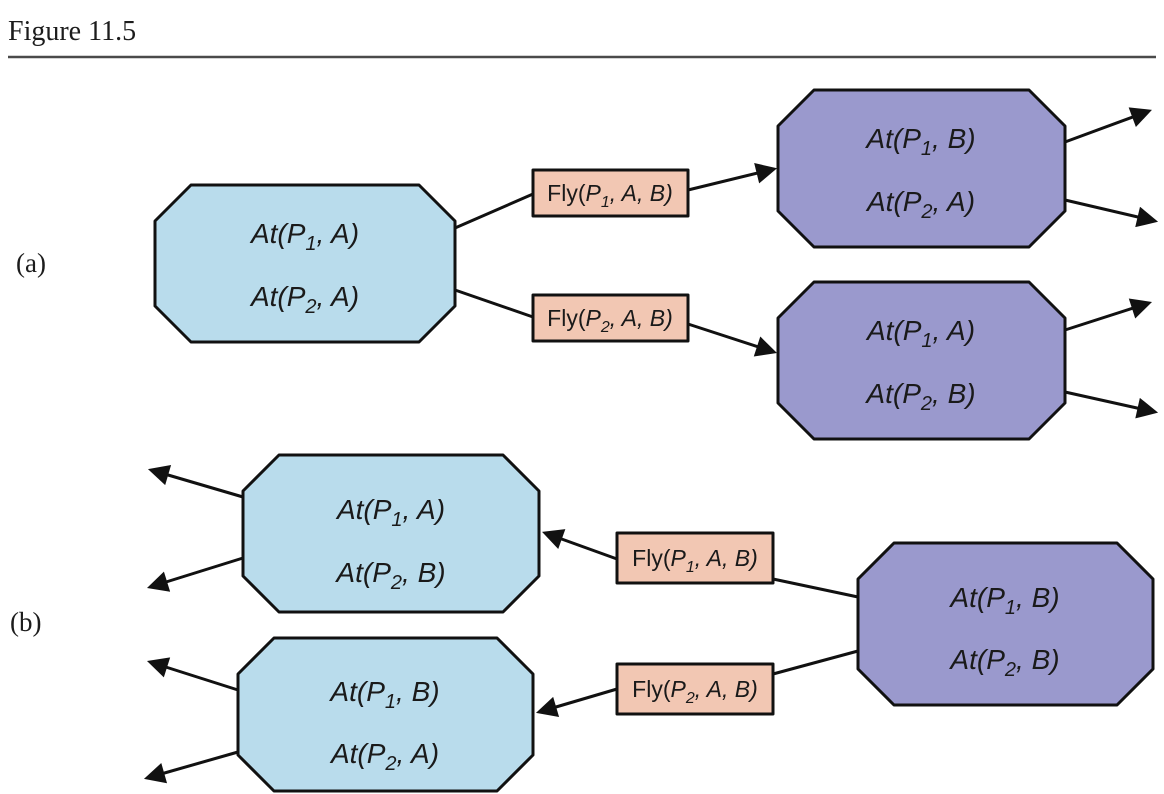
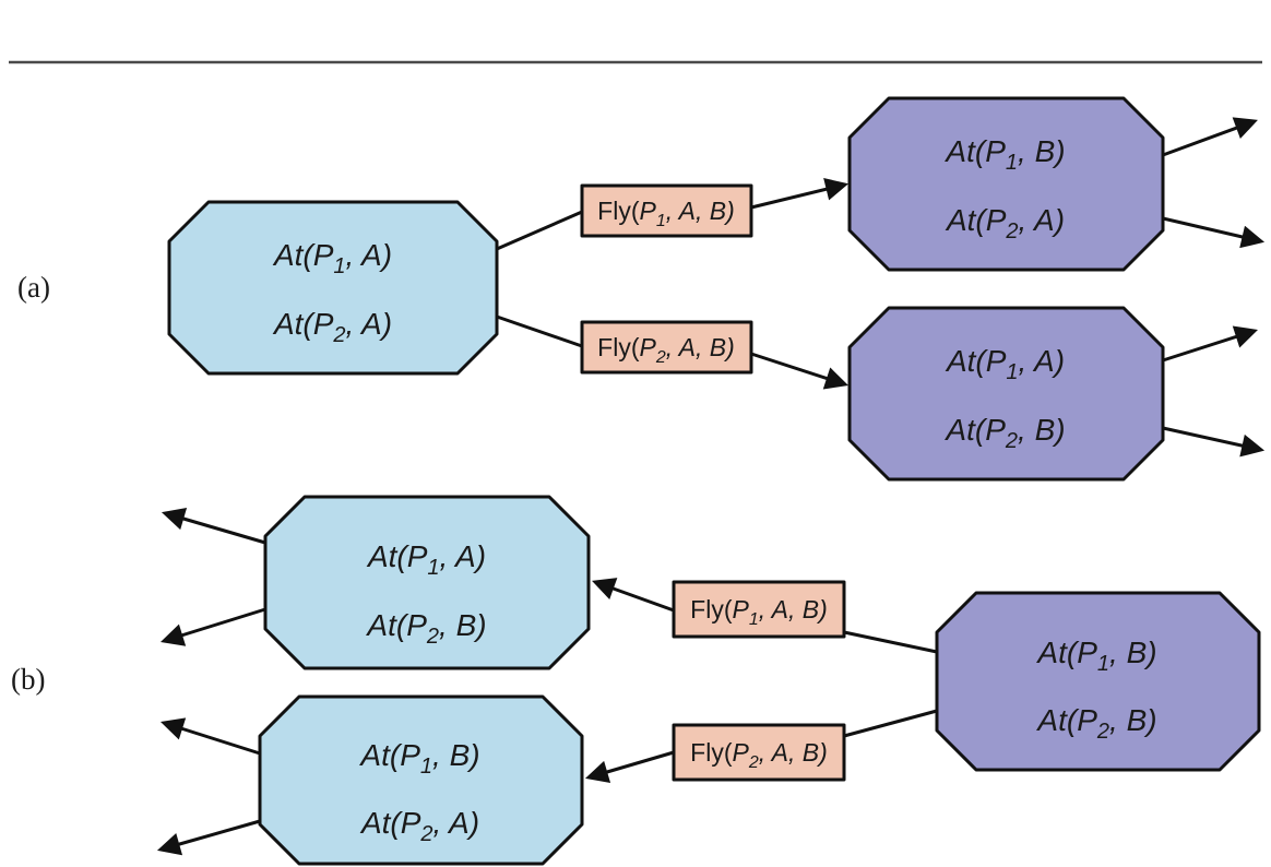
- Figure 11.5
  (a)
  (b)
  At(P1, A)
  At(P2, A)
  Fly(P1 , A, B)
  Fly(P2 , A, B)
  At(P1, B)
  At(P2, A)
  At(P1, A)
  At(P2, B)
  At(P1, A)
  At(P2, B)
  At(P1, B)
  At(P2, A)
  Fly(P1 , A, B)
  Fly(P2 , A, B)
  At(P1, B)
  At(P2, B)
